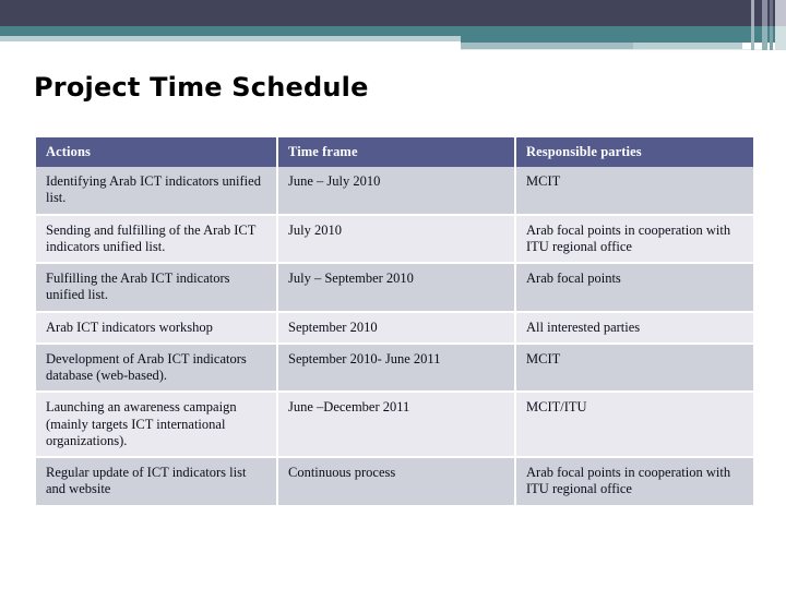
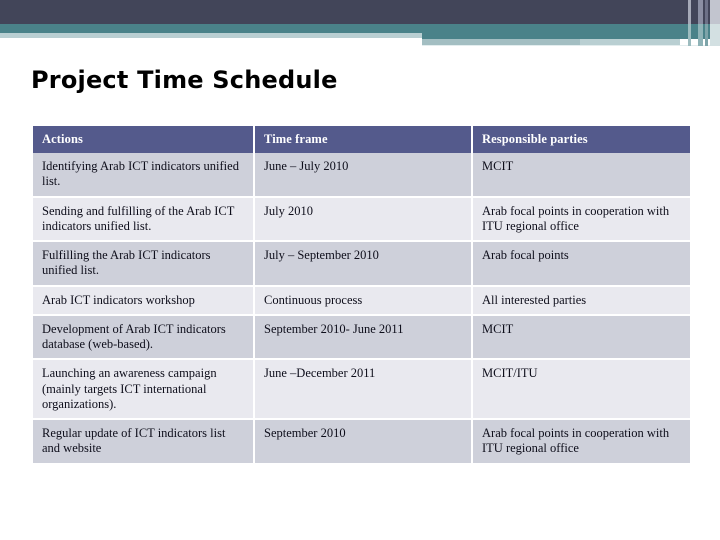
  Project Time Schedule
  Actions	Time frame	Responsible parties
  Identifying Arab ICT indicators unified list.	June – July 2010	MCIT
  Sending and fulfilling of the Arab ICT indicators unified list.	July 2010	Arab focal points in cooperation with ITU regional office
  Fulfilling the Arab ICT indicators unified list.	July – September 2010	Arab focal points
- Arab ICT indicators workshop	September 2010	All interested parties
+ Arab ICT indicators workshop	Continuous process	All interested parties
  Development of Arab ICT indicators database (web-based).	September 2010- June 2011	MCIT
  Launching an awareness campaign (mainly targets ICT international organizations).	June –December 2011	MCIT/ITU
- Regular update of ICT indicators list and website	Continuous process	Arab focal points in cooperation with ITU regional office
+ Regular update of ICT indicators list and website	September 2010	Arab focal points in cooperation with ITU regional office
